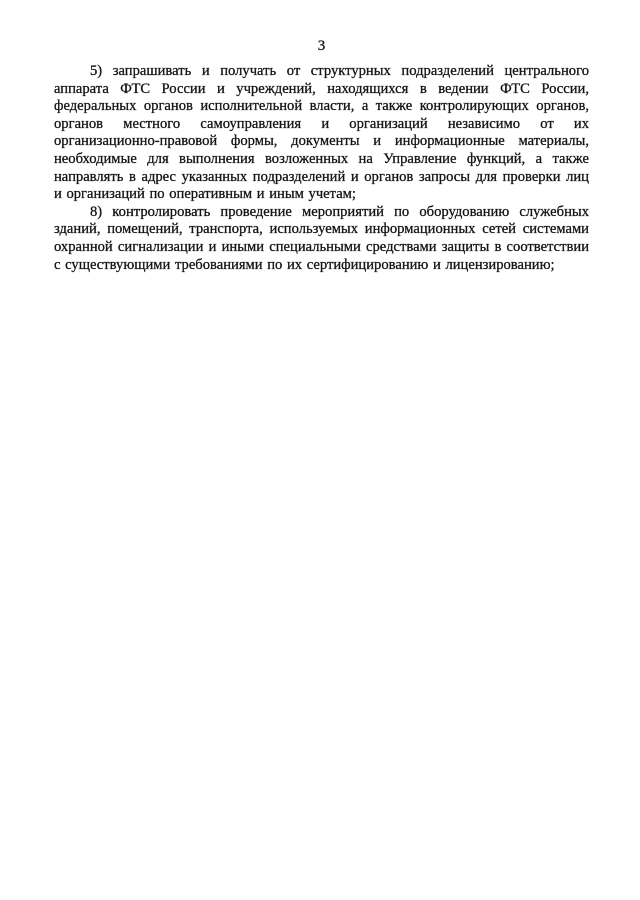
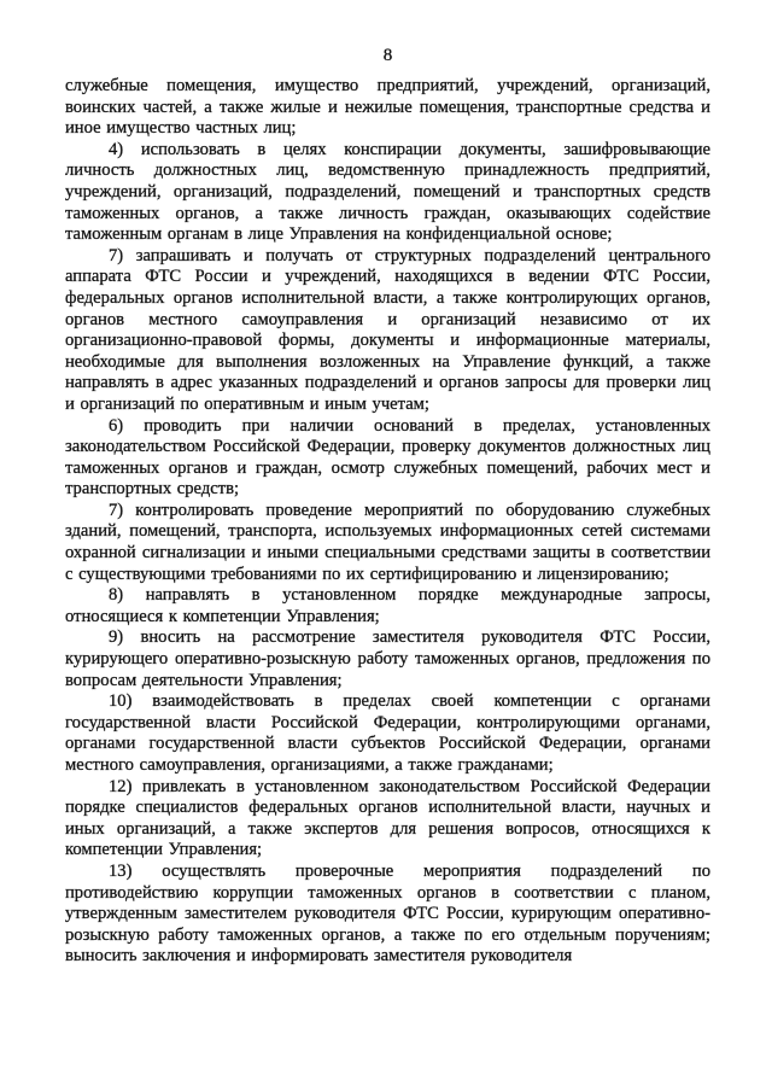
- 3
+ 8
+ служебные помещения, имущество предприятий, учреждений, организаций, воинских частей, а также жилые и нежилые помещения, транспортные средства и иное имущество частных лиц;
+ 4) использовать в целях конспирации документы, зашифровывающие личность должностных лиц, ведомственную принадлежность предприятий, учреждений, организаций, подразделений, помещений и транспортных средств таможенных органов, а также личность граждан, оказывающих содействие таможенным органам в лице Управления на конфиденциальной основе;
- 5) запрашивать и получать от структурных подразделений центрального аппарата ФТС России и учреждений, находящихся в ведении ФТС России, федеральных органов исполнительной власти, а также контролирующих органов, органов местного самоуправления и организаций независимо от их организационно-правовой формы, документы и информационные материалы, необходимые для выполнения возложенных на Управление функций, а также направлять в адрес указанных подразделений и органов запросы для проверки лиц и организаций по оперативным и иным учетам;
+ 7) запрашивать и получать от структурных подразделений центрального аппарата ФТС России и учреждений, находящихся в ведении ФТС России, федеральных органов исполнительной власти, а также контролирующих органов, органов местного самоуправления и организаций независимо от их организационно-правовой формы, документы и информационные материалы, необходимые для выполнения возложенных на Управление функций, а также направлять в адрес указанных подразделений и органов запросы для проверки лиц и организаций по оперативным и иным учетам;
+ 6) проводить при наличии оснований в пределах, установленных законодательством Российской Федерации, проверку документов должностных лиц таможенных органов и граждан, осмотр служебных помещений, рабочих мест и транспортных средств;
- 8) контролировать проведение мероприятий по оборудованию служебных зданий, помещений, транспорта, используемых информационных сетей системами охранной сигнализации и иными специальными средствами защиты в соответствии с существующими требованиями по их сертифицированию и лицензированию;
+ 7) контролировать проведение мероприятий по оборудованию служебных зданий, помещений, транспорта, используемых информационных сетей системами охранной сигнализации и иными специальными средствами защиты в соответствии с существующими требованиями по их сертифицированию и лицензированию;
+ 8) направлять в установленном порядке международные запросы, относящиеся к компетенции Управления;
+ 9) вносить на рассмотрение заместителя руководителя ФТС России, курирующего оперативно-розыскную работу таможенных органов, предложения по вопросам деятельности Управления;
+ 10) взаимодействовать в пределах своей компетенции с органами государственной власти Российской Федерации, контролирующими органами, органами государственной власти субъектов Российской Федерации, органами местного самоуправления, организациями, а также гражданами;
+ 12) привлекать в установленном законодательством Российской Федерации порядке специалистов федеральных органов исполнительной власти, научных и иных организаций, а также экспертов для решения вопросов, относящихся к компетенции Управления;
+ 13) осуществлять проверочные мероприятия подразделений по противодействию коррупции таможенных органов в соответствии с планом, утвержденным заместителем руководителя ФТС России, курирующим оперативно-розыскную работу таможенных органов, а также по его отдельным поручениям; выносить заключения и информировать заместителя руководителя
